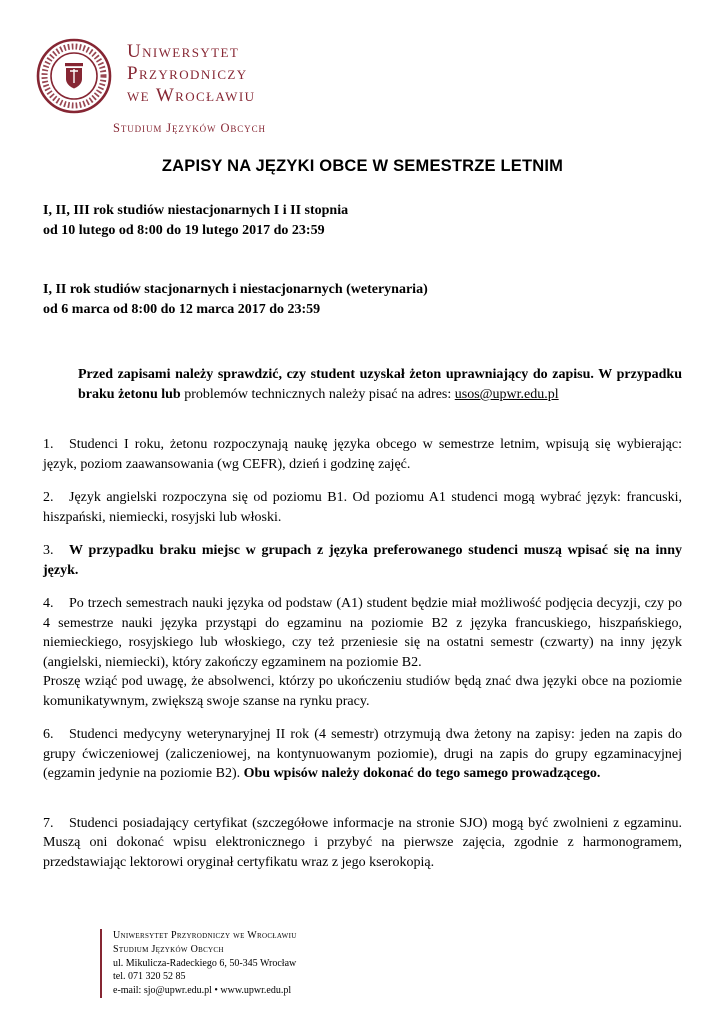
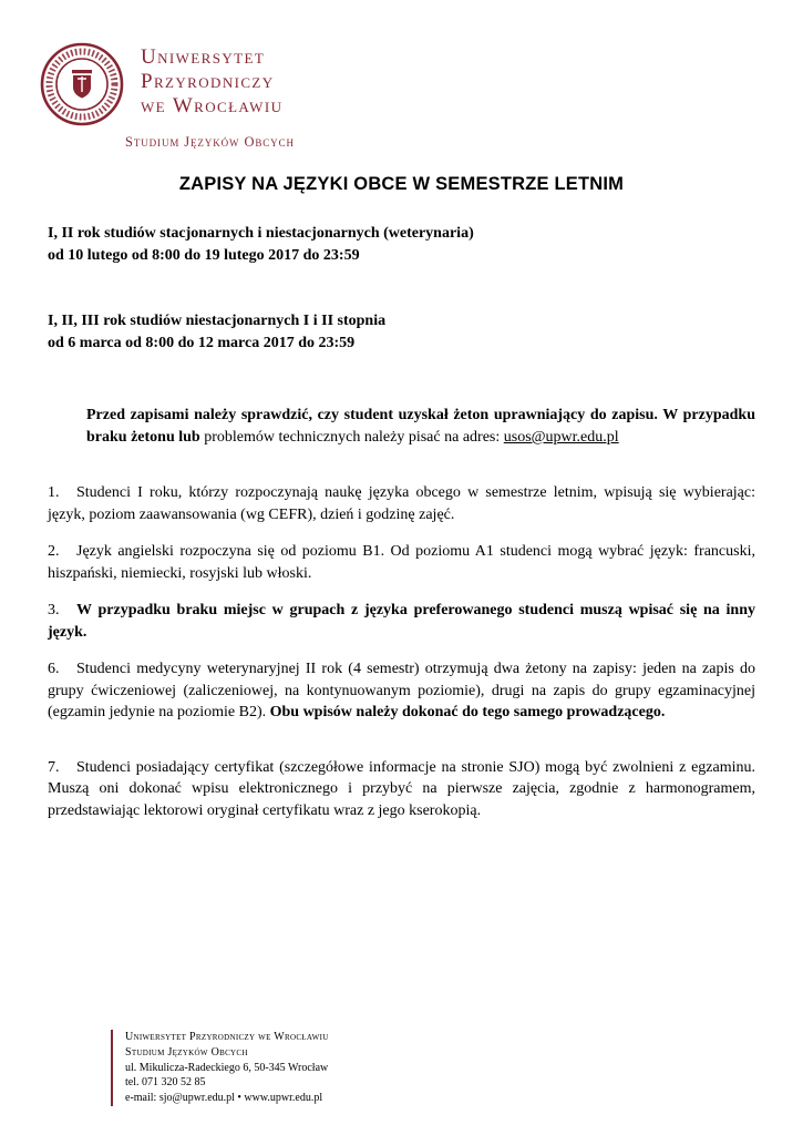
  Uniwersytet
  Przyrodniczy
  we Wrocławiu
  Studium Języków Obcych
  ZAPISY NA JĘZYKI OBCE W SEMESTRZE LETNIM
- I, II, III rok studiów niestacjonarnych I i II stopnia
+ I, II rok studiów stacjonarnych i niestacjonarnych (weterynaria)
  od 10 lutego od 8:00 do 19 lutego 2017 do 23:59
- I, II rok studiów stacjonarnych i niestacjonarnych (weterynaria)
+ I, II, III rok studiów niestacjonarnych I i II stopnia
  od 6 marca od 8:00 do 12 marca 2017 do 23:59
  Przed zapisami należy sprawdzić, czy student uzyskał żeton uprawniający do zapisu. W przypadku braku żetonu lub problemów technicznych należy pisać na adres: usos@upwr.edu.pl
- 1. Studenci I roku, żetonu rozpoczynają naukę języka obcego w semestrze letnim, wpisują się wybierając: język, poziom zaawansowania (wg CEFR), dzień i godzinę zajęć.
+ 1. Studenci I roku, którzy rozpoczynają naukę języka obcego w semestrze letnim, wpisują się wybierając: język, poziom zaawansowania (wg CEFR), dzień i godzinę zajęć.
  2. Język angielski rozpoczyna się od poziomu B1. Od poziomu A1 studenci mogą wybrać język: francuski, hiszpański, niemiecki, rosyjski lub włoski.
  3. W przypadku braku miejsc w grupach z języka preferowanego studenci muszą wpisać się na inny język.
- 4. Po trzech semestrach nauki języka od podstaw (A1) student będzie miał możliwość podjęcia decyzji, czy po 4 semestrze nauki języka przystąpi do egzaminu na poziomie B2 z języka francuskiego, hiszpańskiego, niemieckiego, rosyjskiego lub włoskiego, czy też przeniesie się na ostatni semestr (czwarty) na inny język (angielski, niemiecki), który zakończy egzaminem na poziomie B2.
- Proszę wziąć pod uwagę, że absolwenci, którzy po ukończeniu studiów będą znać dwa języki obce na poziomie komunikatywnym, zwiększą swoje szanse na rynku pracy.
  6. Studenci medycyny weterynaryjnej II rok (4 semestr) otrzymują dwa żetony na zapisy: jeden na zapis do grupy ćwiczeniowej (zaliczeniowej, na kontynuowanym poziomie), drugi na zapis do grupy egzaminacyjnej (egzamin jedynie na poziomie B2). Obu wpisów należy dokonać do tego samego prowadzącego.
  7. Studenci posiadający certyfikat (szczegółowe informacje na stronie SJO) mogą być zwolnieni z egzaminu. Muszą oni dokonać wpisu elektronicznego i przybyć na pierwsze zajęcia, zgodnie z harmonogramem, przedstawiając lektorowi oryginał certyfikatu wraz z jego kserokopią.
  Uniwersytet Przyrodniczy we Wrocławiu
  Studium Języków Obcych
  ul. Mikulicza-Radeckiego 6, 50-345 Wrocław
  tel. 071 320 52 85
  e-mail: sjo@upwr.edu.pl • www.upwr.edu.pl
